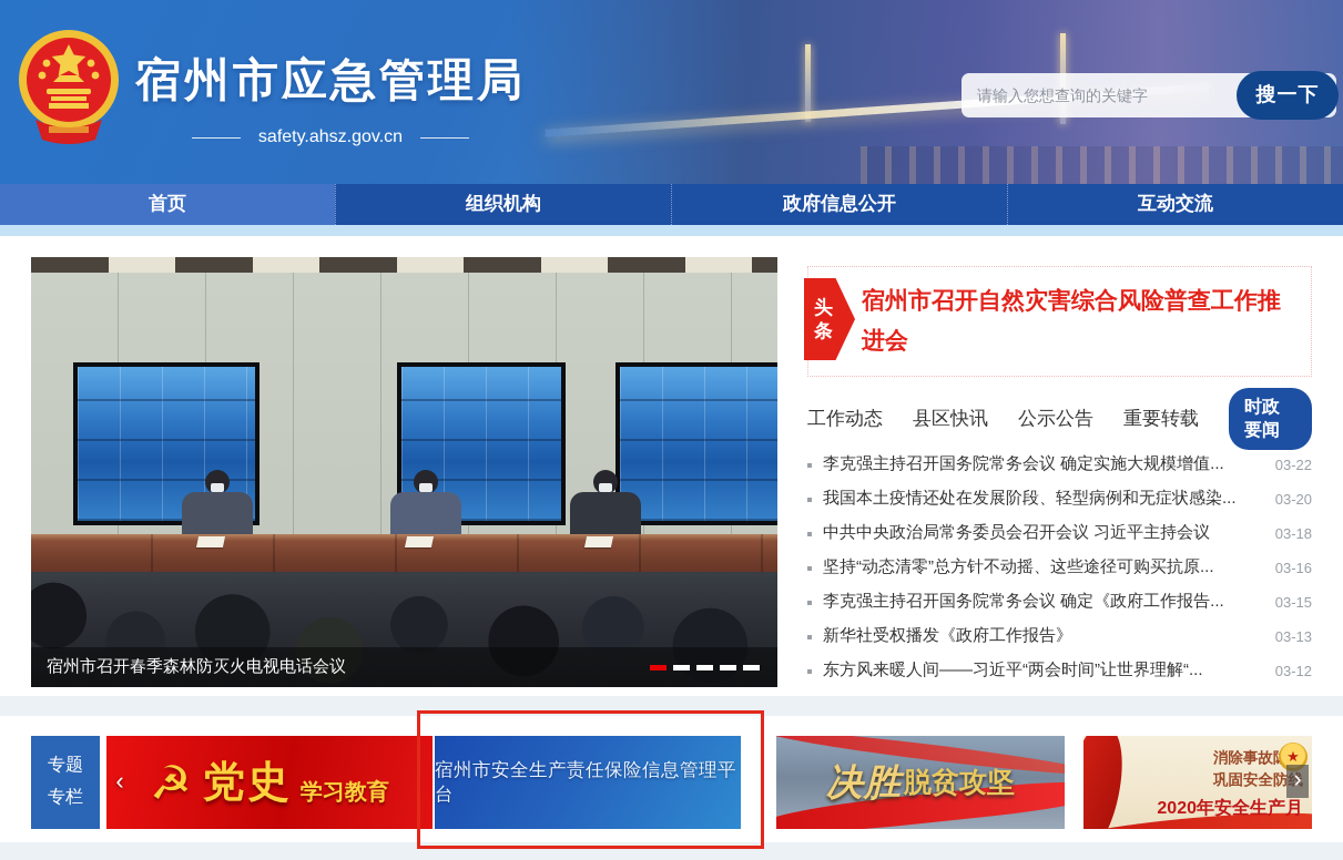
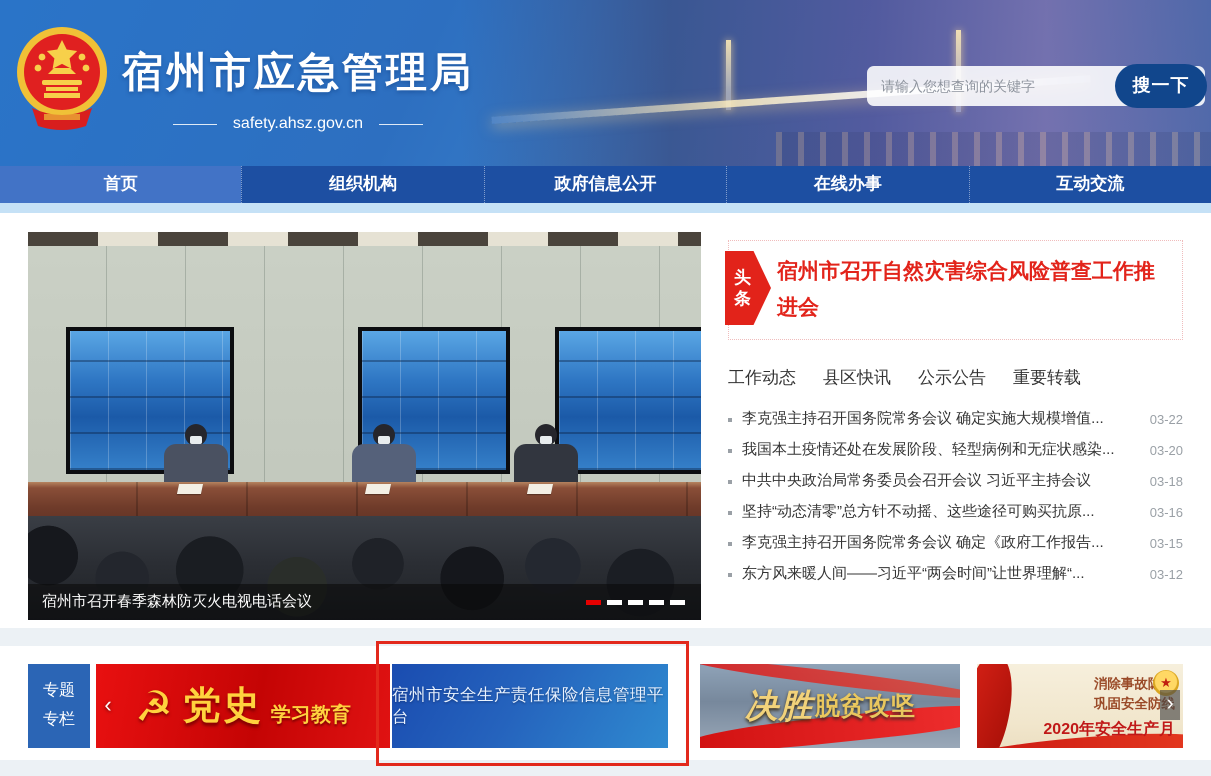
  宿州市应急管理局
  safety.ahsz.gov.cn
  请输入您想查询的关键字
  搜一下
  首页
  组织机构
  政府信息公开
+ 在线办事
  互动交流
  宿州市召开春季森林防灭火电视电话会议
  头
  条
  宿州市召开自然灾害综合风险普查工作推进会
  工作动态
  县区快讯
  公示公告
  重要转载
- 时政要闻
  李克强主持召开国务院常务会议 确定实施大规模增值...
  03-22
  我国本土疫情还处在发展阶段、轻型病例和无症状感染...
  03-20
  中共中央政治局常务委员会召开会议 习近平主持会议
  03-18
  坚持“动态清零”总方针不动摇、这些途径可购买抗原...
  03-16
  李克强主持召开国务院常务会议 确定《政府工作报告...
  03-15
- 新华社受权播发《政府工作报告》
- 03-13
  东方风来暖人间——习近平“两会时间”让世界理解“...
  03-12
  专题
  专栏
  ‹
  ☭
  党史
  学习教育
  宿州市安全生产责任保险信息管理平台
  决胜
  脱贫攻坚
  ★
  巩固安全防线
  2020年安全生产月
  ›
